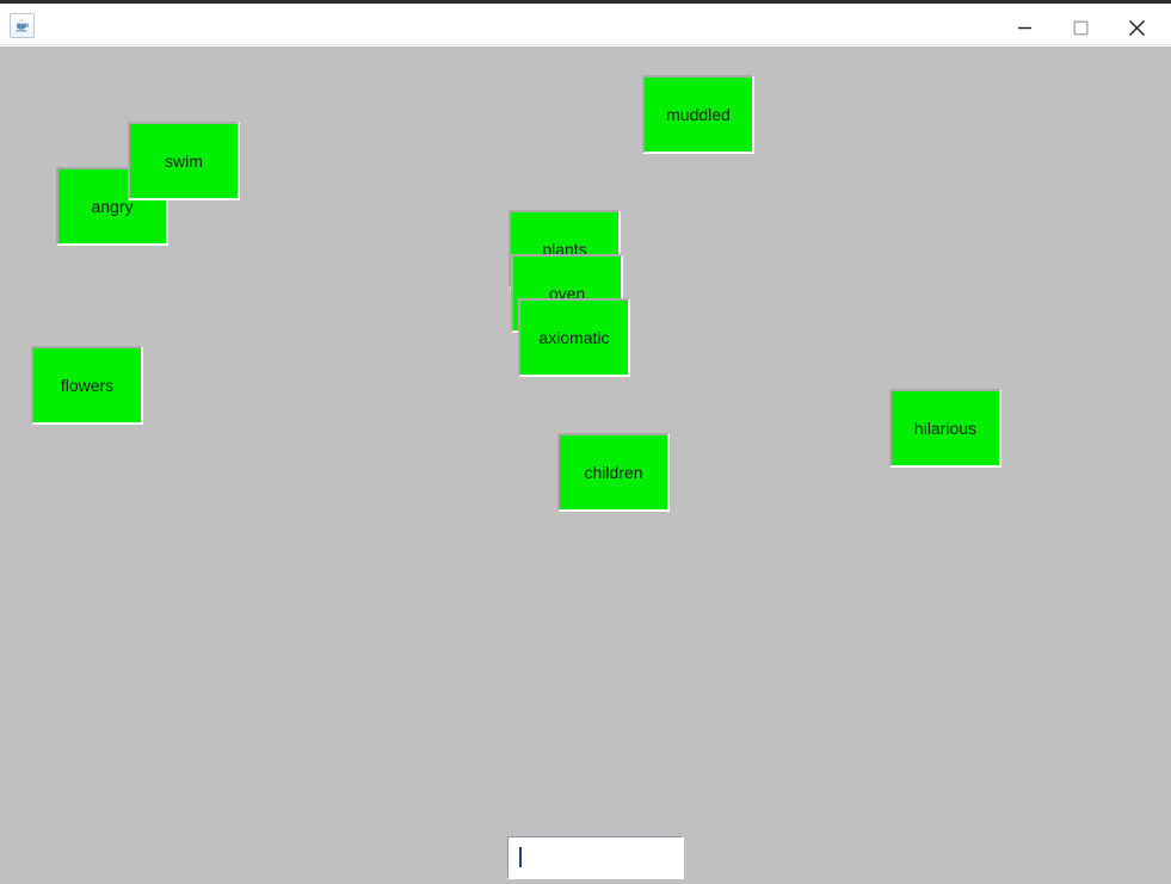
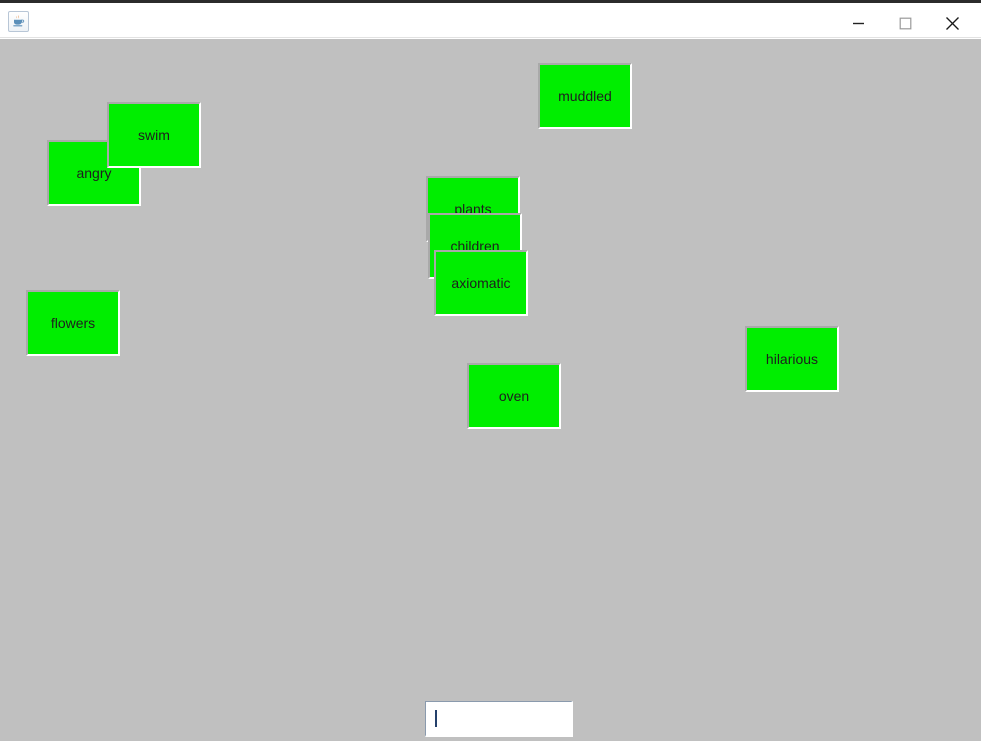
  swim
  angry
  muddled
  plants
- oven
+ children
  axiomatic
  flowers
- children
+ oven
  hilarious
